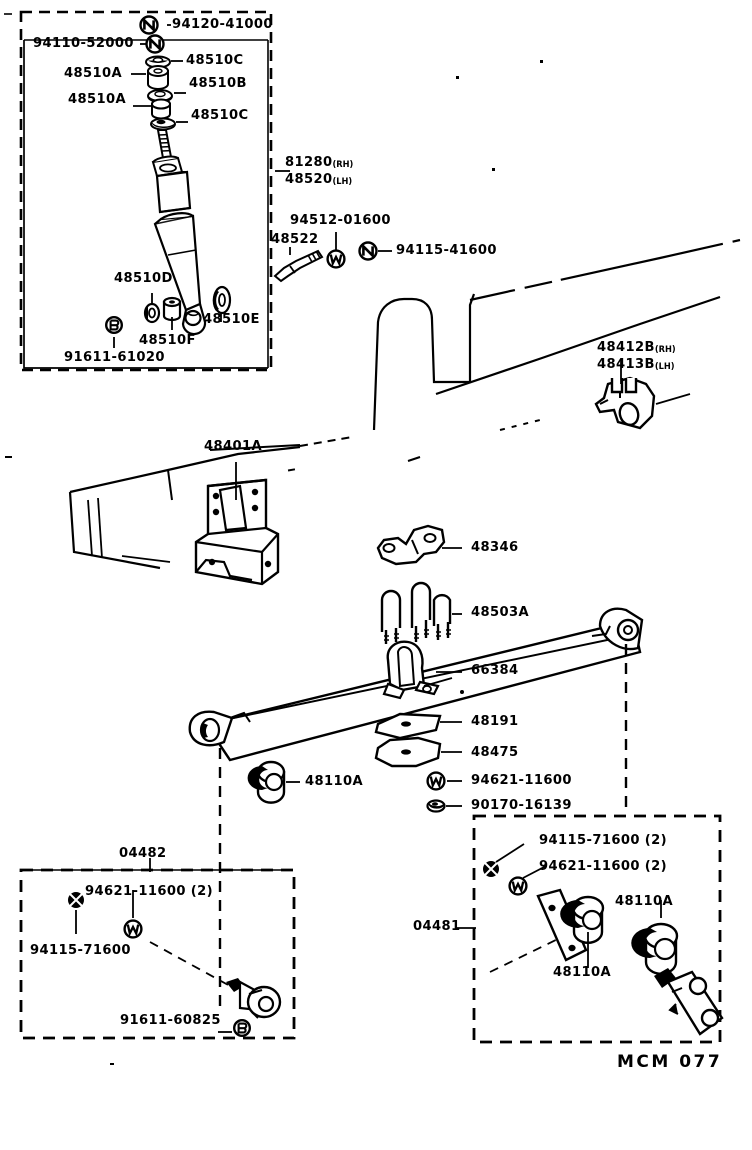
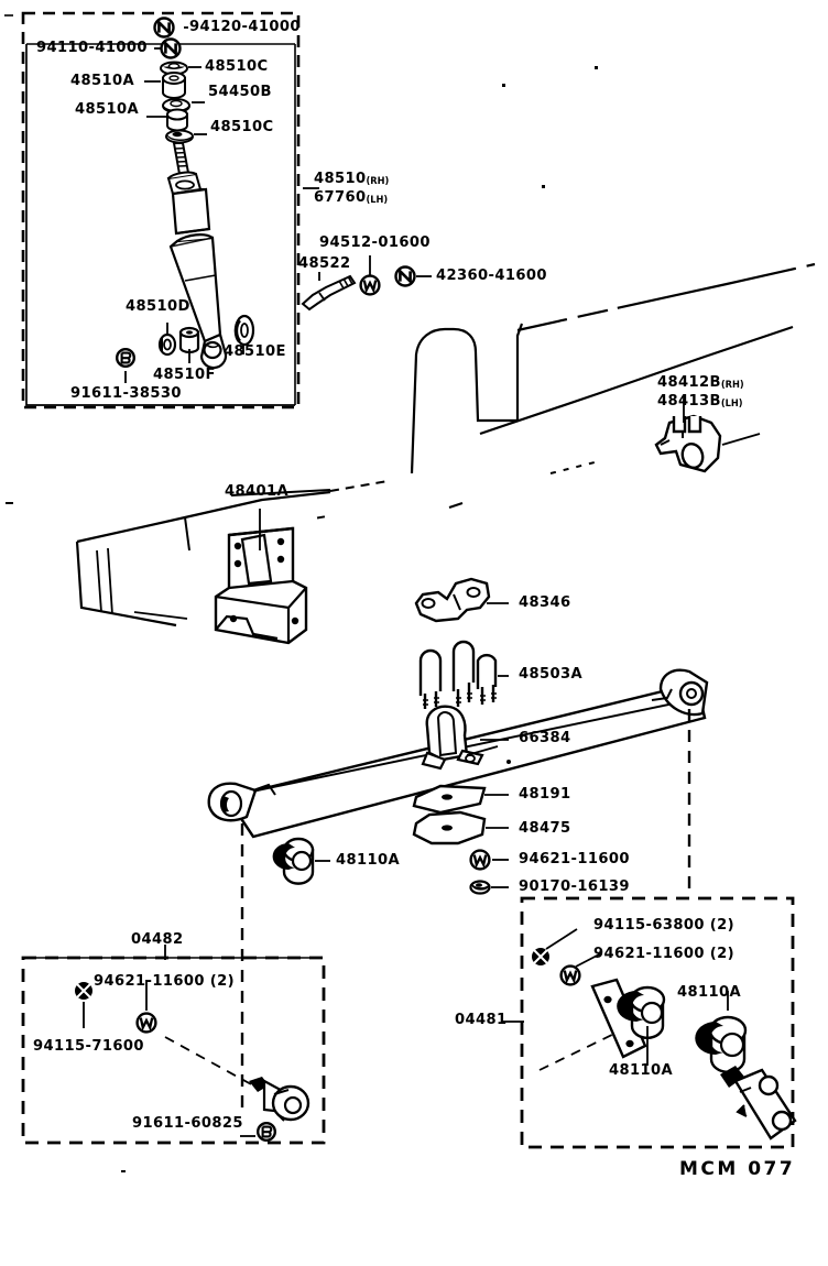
  94120-41000
- 94110-52000
+ 94110-41000
  48510C
  48510A
- 48510B
+ 54450B
  48510A
  48510C
  48510D
  48510F
  48510E
- 91611-61020
+ 91611-38530
- 81280(RH)
+ 48510(RH)
- 48520(LH)
+ 67760(LH)
  94512-01600
  48522
- 94115-41600
+ 42360-41600
  48412B(RH)
  48413B(LH)
  48401A
  48346
  48503A
  66384
  48191
  48475
  94621-11600
  90170-16139
  48110A
  04482
  94621-11600 (2)
  94115-71600
  91611-60825
  04481
- 94115-71600 (2)
+ 94115-63800 (2)
  94621-11600 (2)
  48110A
  48110A
  MCM 077
